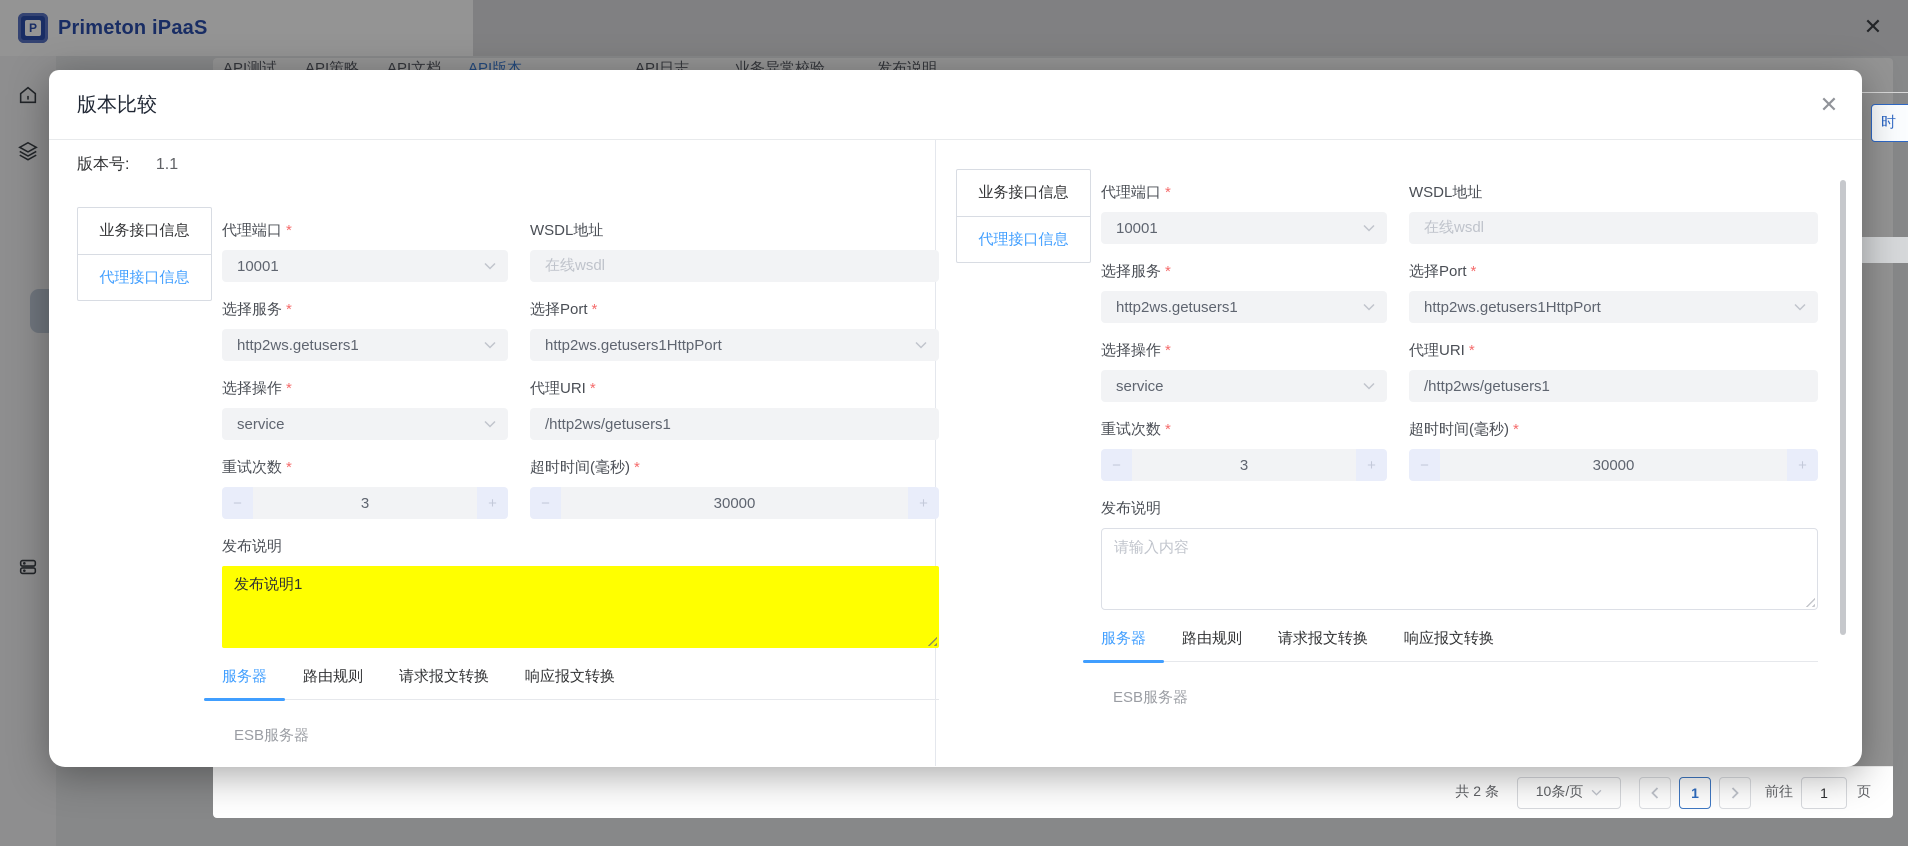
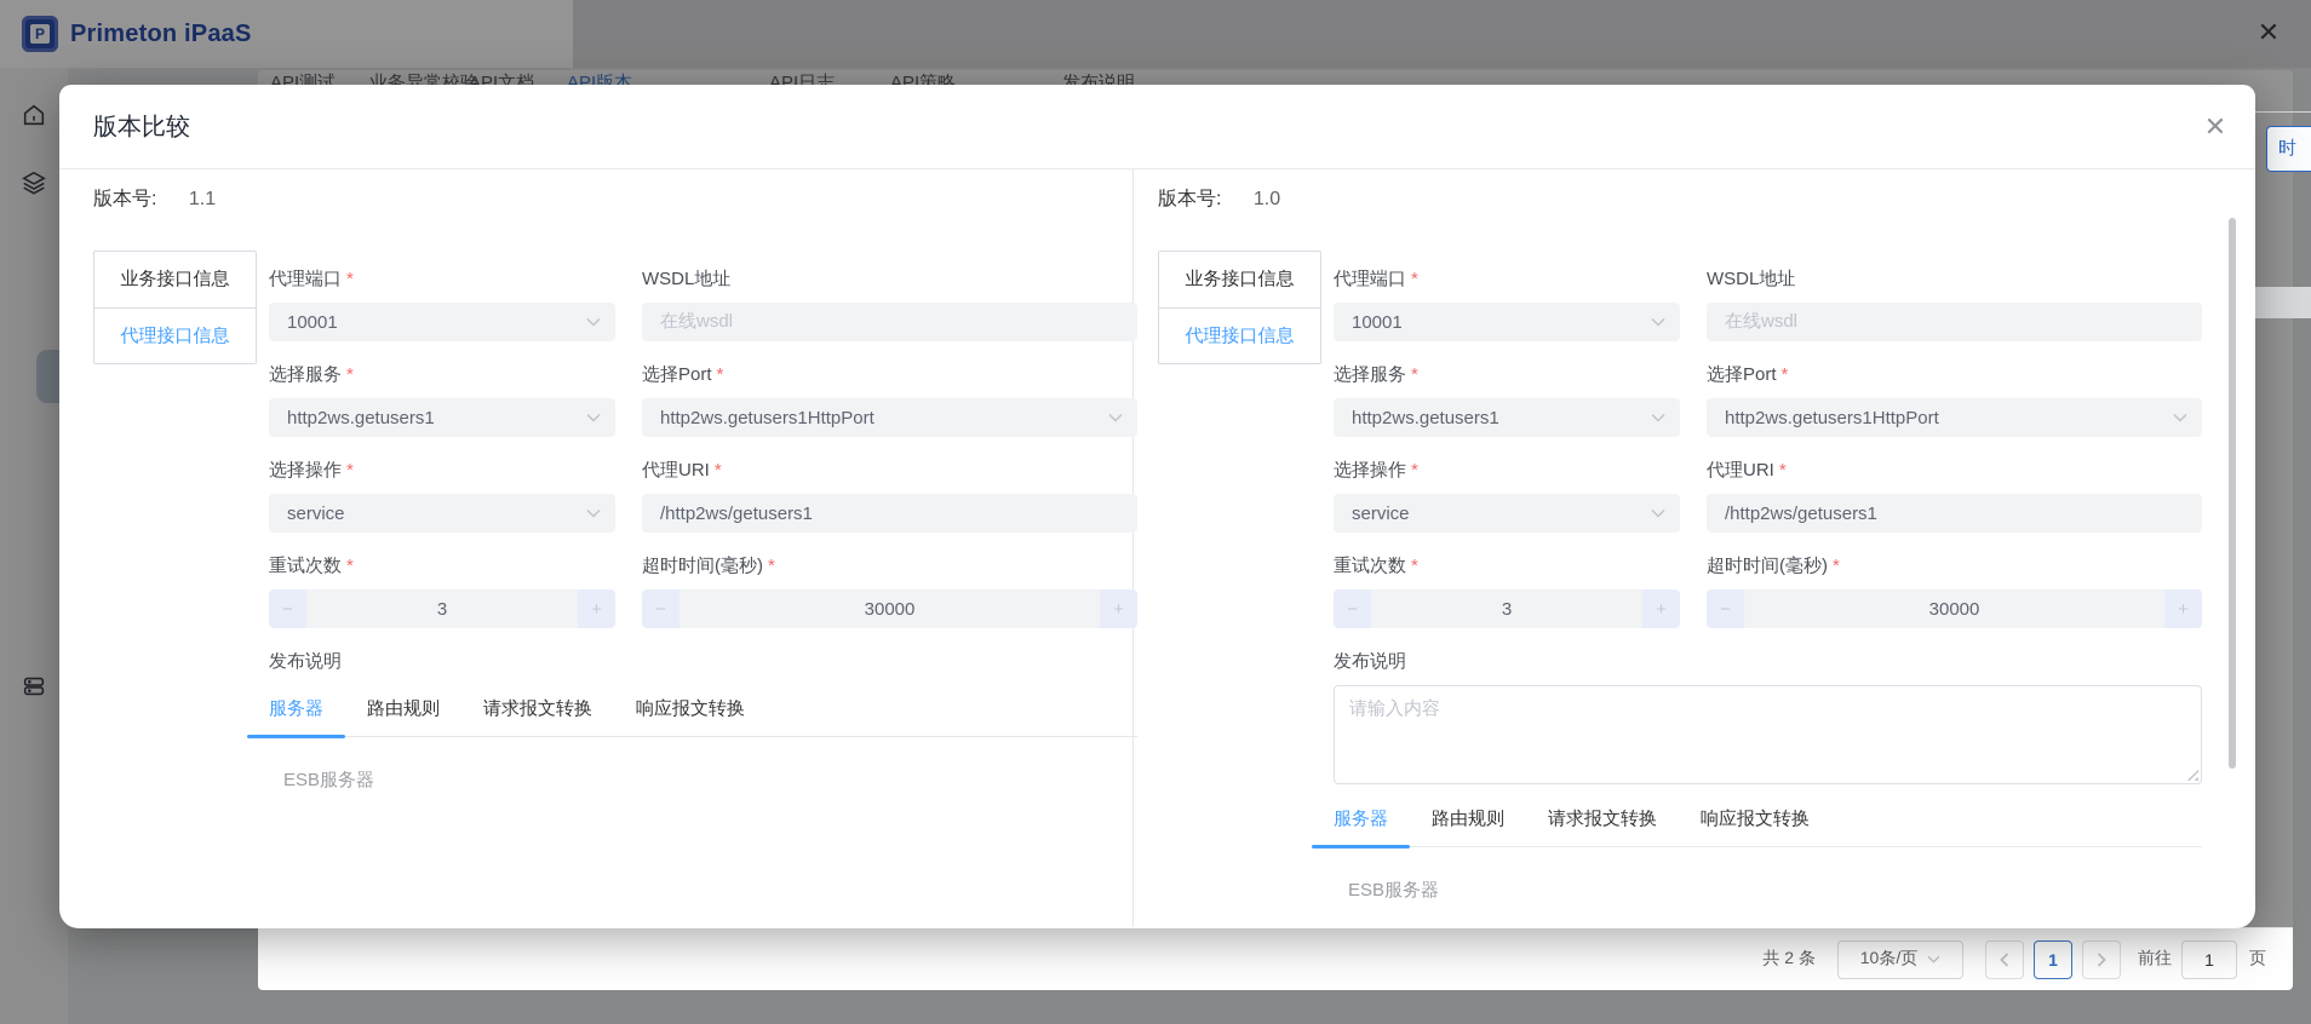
  P
  Primeton iPaaS
  ✕
  API测试
- API策略
+ 业务异常校验
  API文档
  API版本
  API日志
- 业务异常校验
+ API策略
  发布说明
  时
  共 2 条
  10条/页
  1
  前往
  1
  页
  版本比较
  ✕
  版本号: 1.1
  业务接口信息
  代理接口信息
  代理端口 *
  10001
  WSDL地址
  在线wsdl
  选择服务 *
  http2ws.getusers1
  选择Port *
  http2ws.getusers1HttpPort
  选择操作 *
  service
  代理URI *
  /http2ws/getusers1
  重试次数 *
  3
  +
  超时时间(毫秒) *
  30000
  +
  发布说明
- 发布说明1
  服务器
  路由规则
  请求报文转换
  响应报文转换
  ESB服务器
+ 版本号: 1.0
  业务接口信息
  代理接口信息
  代理端口 *
  10001
  WSDL地址
  在线wsdl
  选择服务 *
  http2ws.getusers1
  选择Port *
  http2ws.getusers1HttpPort
  选择操作 *
  service
  代理URI *
  /http2ws/getusers1
  重试次数 *
  3
  +
  超时时间(毫秒) *
  30000
  +
  发布说明
  请输入内容
  服务器
  路由规则
  请求报文转换
  响应报文转换
  ESB服务器
